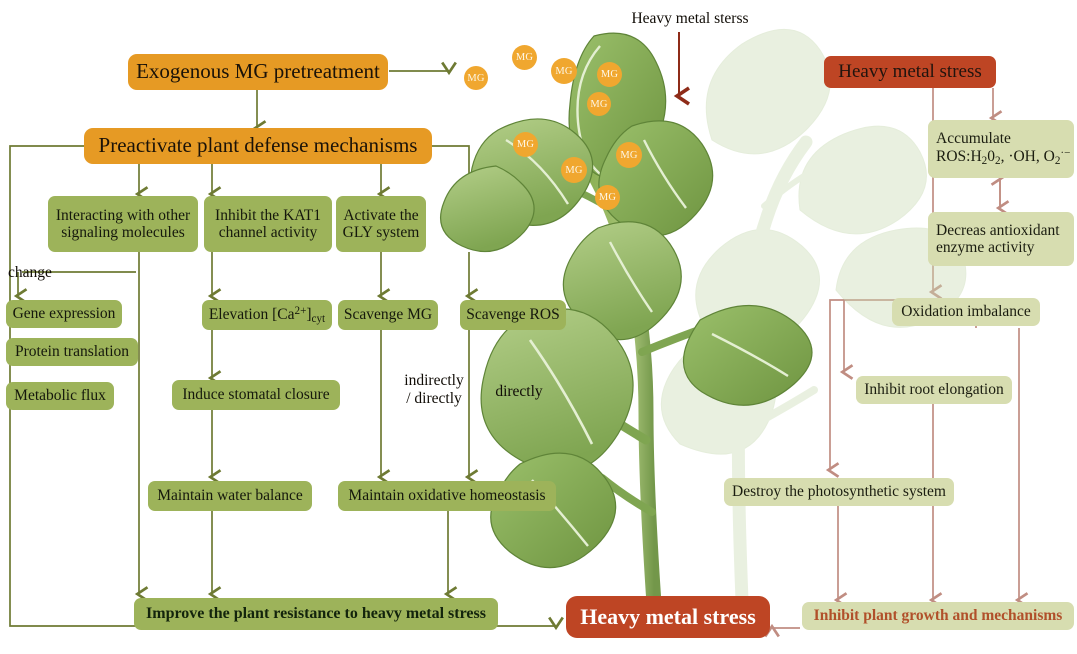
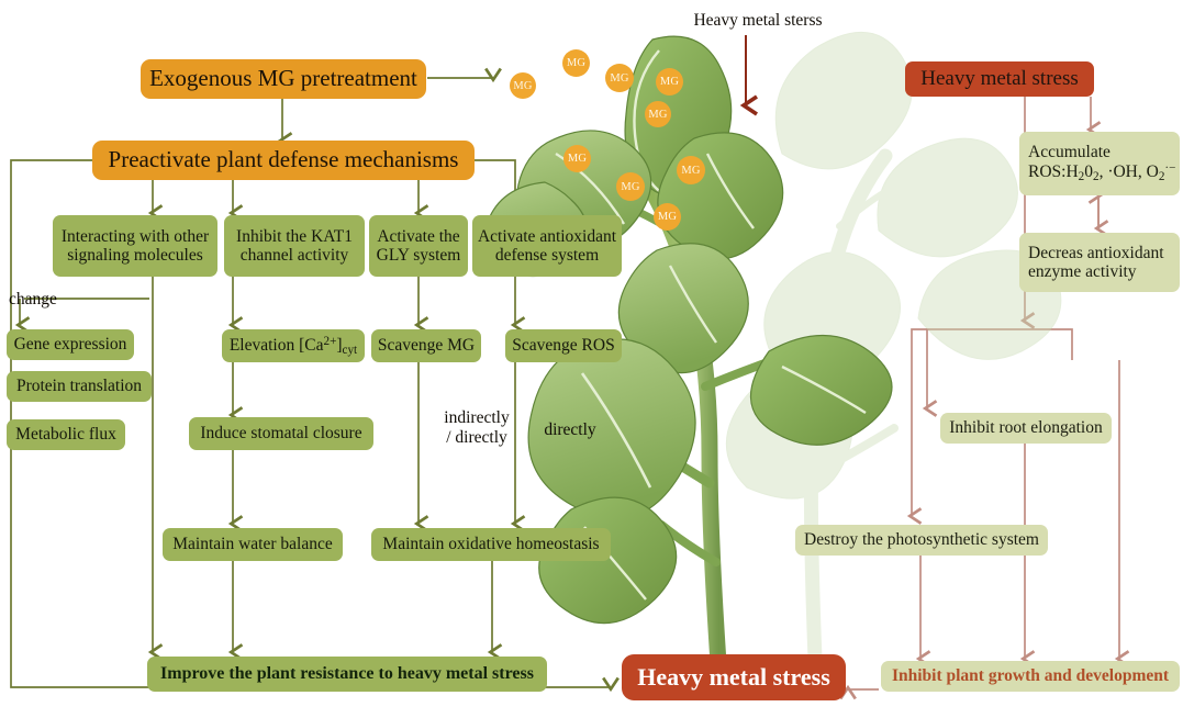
  Exogenous MG pretreatment
  Preactivate plant defense mechanisms
  Interacting with other signaling molecules
  Inhibit the KAT1 channel activity
  Activate the GLY system
+ Activate antioxidant defense system
  Gene expression
  Protein translation
  Metabolic flux
  Elevation [Ca2+]cyt
  Scavenge MG
  Scavenge ROS
  Induce stomatal closure
  Maintain water balance
  Maintain oxidative homeostasis
  Improve the plant resistance to heavy metal stress
  Heavy metal stress
  Heavy metal stress
  Accumulate
  ROS:H202, ·OH, O2·−
  Decreas antioxidant enzyme activity
- Oxidation imbalance
  Inhibit root elongation
  Destroy the photosynthetic system
- Inhibit plant growth and mechanisms
+ Inhibit plant growth and development
  Heavy metal sterss
  change
  indirectly
  / directly
  directly
  MG
  MG
  MG
  MG
  MG
  MG
  MG
  MG
  MG
